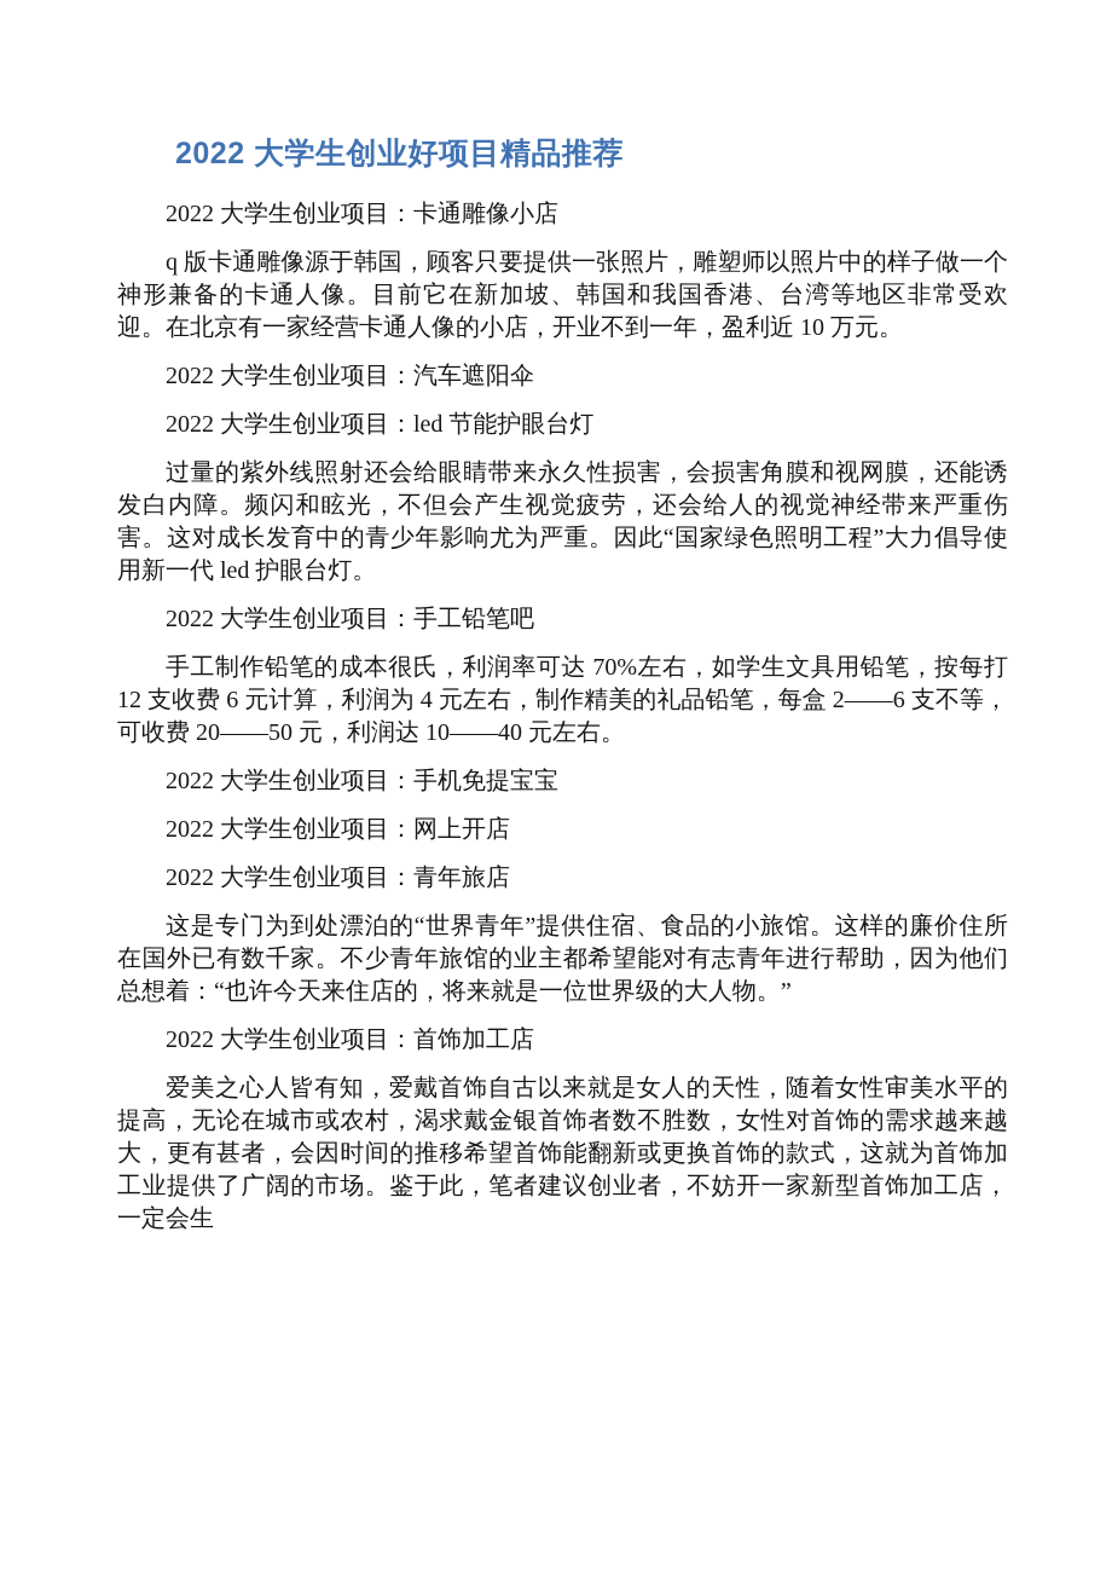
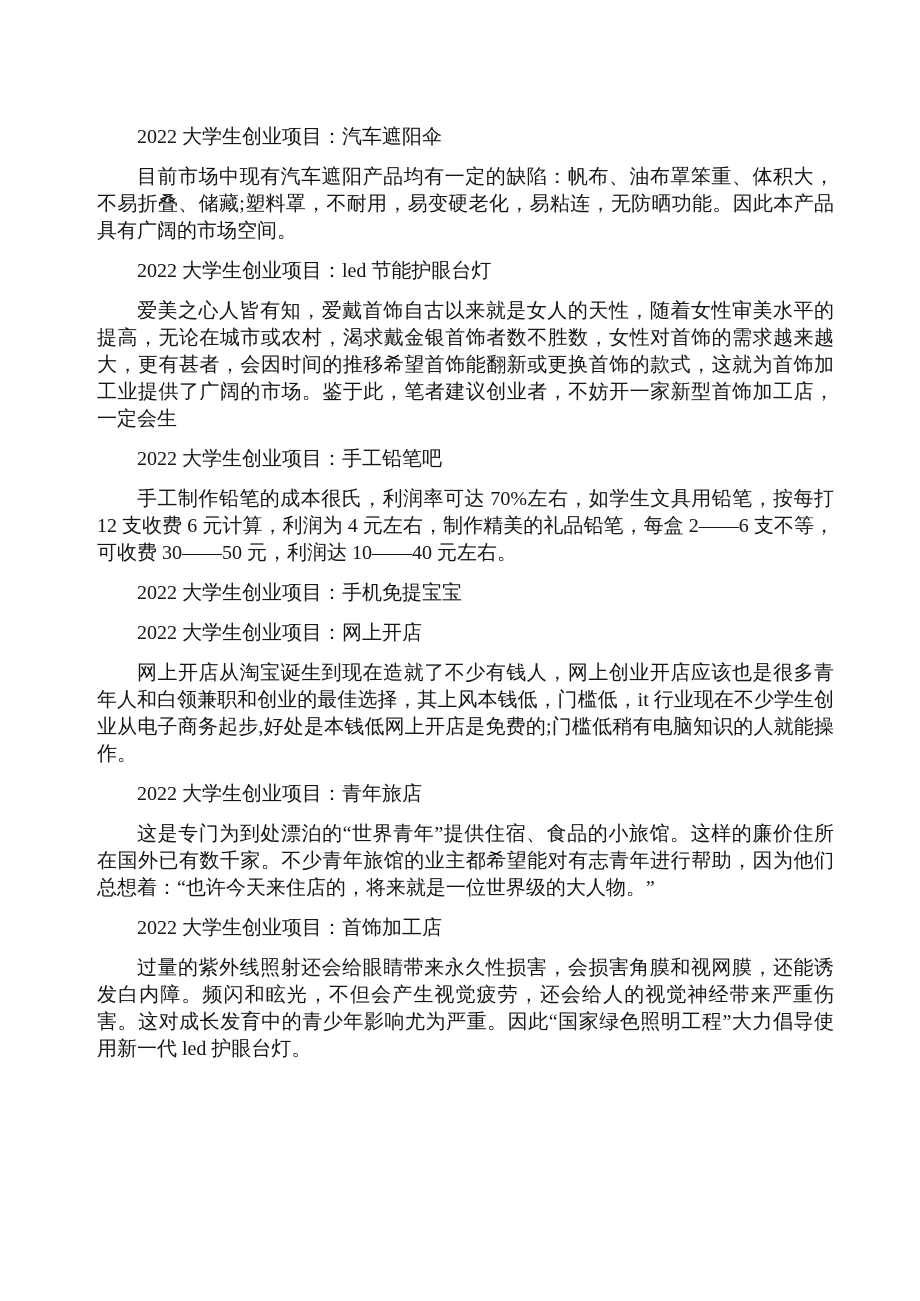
- 2022 大学生创业好项目精品推荐
- 2022 大学生创业项目：卡通雕像小店
- q 版卡通雕像源于韩国，顾客只要提供一张照片，雕塑师以照片中的样子做一个神形兼备的卡通人像。目前它在新加坡、韩国和我国香港、台湾等地区非常受欢迎。在北京有一家经营卡通人像的小店，开业不到一年，盈利近 10 万元。
  2022 大学生创业项目：汽车遮阳伞
+ 目前市场中现有汽车遮阳产品均有一定的缺陷：帆布、油布罩笨重、体积大，不易折叠、储藏;塑料罩，不耐用，易变硬老化，易粘连，无防晒功能。因此本产品具有广阔的市场空间。
  2022 大学生创业项目：led 节能护眼台灯
- 过量的紫外线照射还会给眼睛带来永久性损害，会损害角膜和视网膜，还能诱发白内障。频闪和眩光，不但会产生视觉疲劳，还会给人的视觉神经带来严重伤害。这对成长发育中的青少年影响尤为严重。因此“国家绿色照明工程”大力倡导使用新一代 led 护眼台灯。
+ 爱美之心人皆有知，爱戴首饰自古以来就是女人的天性，随着女性审美水平的提高，无论在城市或农村，渴求戴金银首饰者数不胜数，女性对首饰的需求越来越大，更有甚者，会因时间的推移希望首饰能翻新或更换首饰的款式，这就为首饰加工业提供了广阔的市场。鉴于此，笔者建议创业者，不妨开一家新型首饰加工店，一定会生
  2022 大学生创业项目：手工铅笔吧
- 手工制作铅笔的成本很氏，利润率可达 70%左右，如学生文具用铅笔，按每打 12 支收费 6 元计算，利润为 4 元左右，制作精美的礼品铅笔，每盒 2——6 支不等，可收费 20——50 元，利润达 10——40 元左右。
+ 手工制作铅笔的成本很氏，利润率可达 70%左右，如学生文具用铅笔，按每打 12 支收费 6 元计算，利润为 4 元左右，制作精美的礼品铅笔，每盒 2——6 支不等，可收费 30——50 元，利润达 10——40 元左右。
  2022 大学生创业项目：手机免提宝宝
  2022 大学生创业项目：网上开店
+ 网上开店从淘宝诞生到现在造就了不少有钱人，网上创业开店应该也是很多青年人和白领兼职和创业的最佳选择，其上风本钱低，门槛低，it 行业现在不少学生创业从电子商务起步,好处是本钱低网上开店是免费的;门槛低稍有电脑知识的人就能操作。
  2022 大学生创业项目：青年旅店
  这是专门为到处漂泊的“世界青年”提供住宿、食品的小旅馆。这样的廉价住所在国外已有数千家。不少青年旅馆的业主都希望能对有志青年进行帮助，因为他们总想着：“也许今天来住店的，将来就是一位世界级的大人物。”
  2022 大学生创业项目：首饰加工店
- 爱美之心人皆有知，爱戴首饰自古以来就是女人的天性，随着女性审美水平的提高，无论在城市或农村，渴求戴金银首饰者数不胜数，女性对首饰的需求越来越大，更有甚者，会因时间的推移希望首饰能翻新或更换首饰的款式，这就为首饰加工业提供了广阔的市场。鉴于此，笔者建议创业者，不妨开一家新型首饰加工店，一定会生
+ 过量的紫外线照射还会给眼睛带来永久性损害，会损害角膜和视网膜，还能诱发白内障。频闪和眩光，不但会产生视觉疲劳，还会给人的视觉神经带来严重伤害。这对成长发育中的青少年影响尤为严重。因此“国家绿色照明工程”大力倡导使用新一代 led 护眼台灯。
